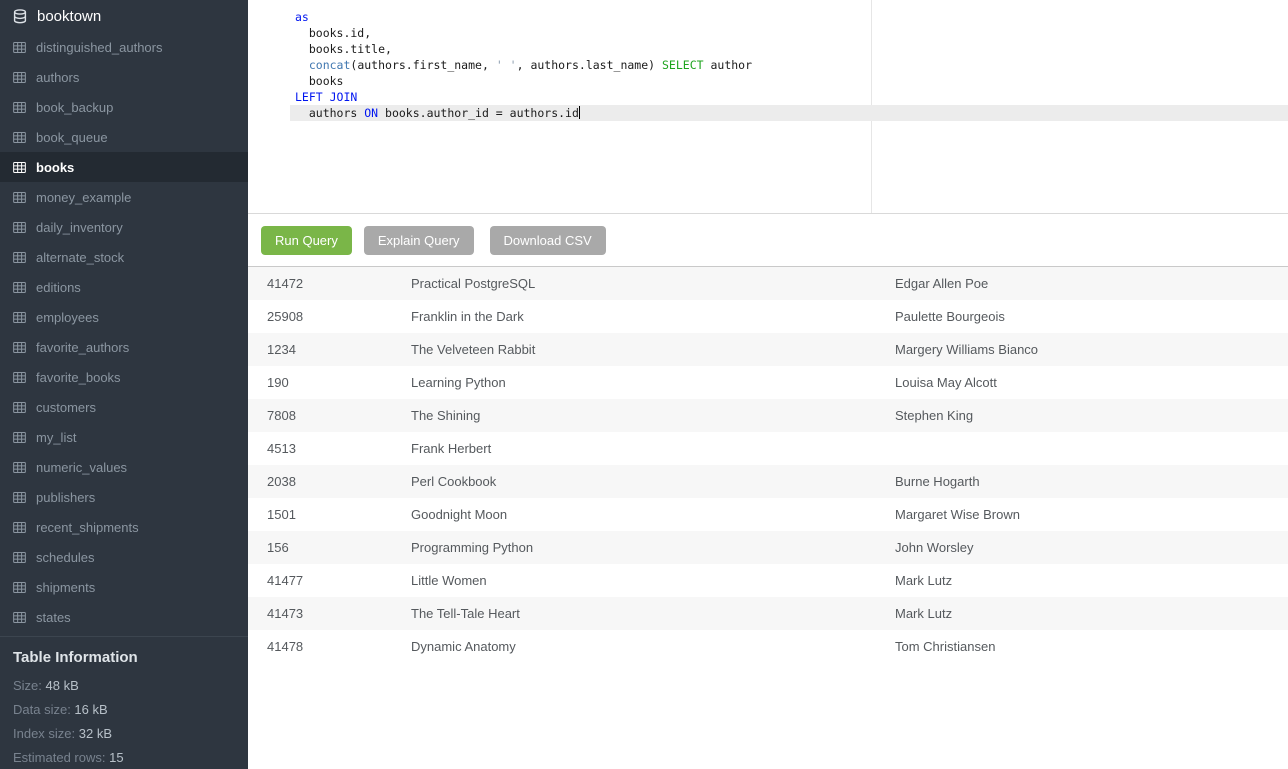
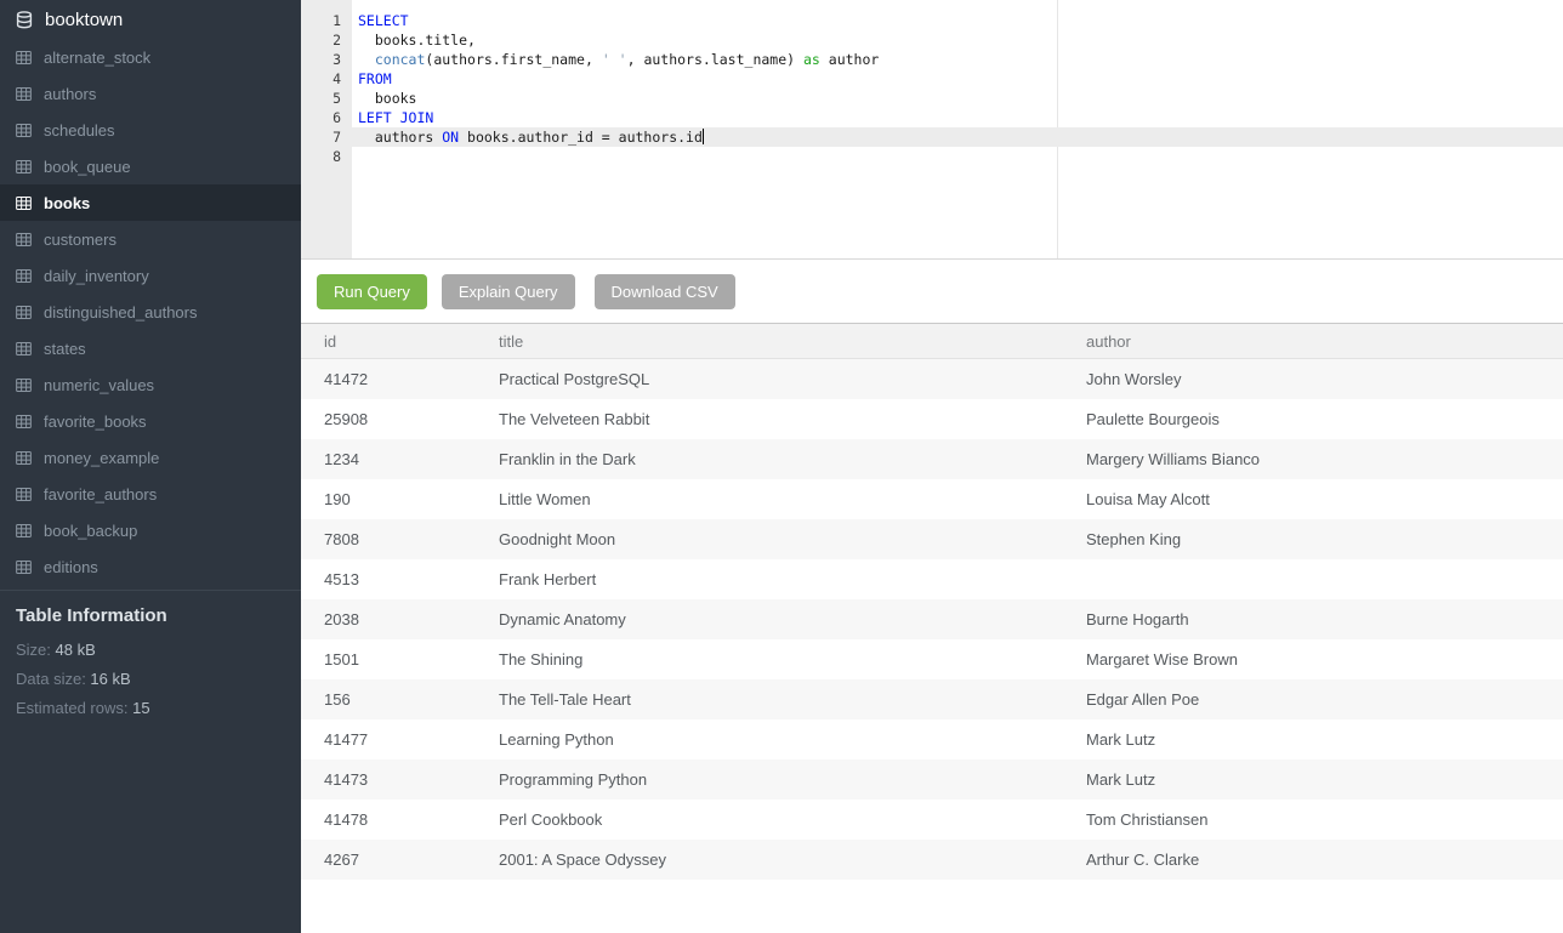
  booktown
- distinguished_authors
+ alternate_stock
  authors
- book_backup
+ schedules
  book_queue
  books
- money_example
+ customers
  daily_inventory
- alternate_stock
+ distinguished_authors
- editions
+ states
- employees
- favorite_authors
+ numeric_values
  favorite_books
- customers
+ money_example
- my_list
- numeric_values
+ favorite_authors
- publishers
- recent_shipments
- schedules
+ book_backup
- shipments
- states
+ editions
  Table Information
  Size: 48 kB
  Data size: 16 kB
- Index size: 32 kB
  Estimated rows: 15
+ 1
+ 2
+ 3
+ 4
+ 5
+ 6
+ 7
+ 8
- as
+ SELECT
- books.id,
  books.title,
- concat(authors.first_name, ' ', authors.last_name) SELECT author
+ concat(authors.first_name, ' ', authors.last_name) as author
+ FROM
  books
  LEFT JOIN
  authors ON books.author_id = authors.id
  Run Query
  Explain Query
  Download CSV
+ id
+ title
+ author
  41472
  Practical PostgreSQL
- Edgar Allen Poe
+ John Worsley
  25908
- Franklin in the Dark
+ The Velveteen Rabbit
  Paulette Bourgeois
  1234
- The Velveteen Rabbit
+ Franklin in the Dark
  Margery Williams Bianco
  190
- Learning Python
+ Little Women
  Louisa May Alcott
  7808
- The Shining
+ Goodnight Moon
  Stephen King
  4513
  Frank Herbert
  2038
- Perl Cookbook
+ Dynamic Anatomy
  Burne Hogarth
  1501
- Goodnight Moon
+ The Shining
  Margaret Wise Brown
  156
- Programming Python
+ The Tell-Tale Heart
- John Worsley
+ Edgar Allen Poe
  41477
- Little Women
+ Learning Python
  Mark Lutz
  41473
- The Tell-Tale Heart
+ Programming Python
  Mark Lutz
  41478
- Dynamic Anatomy
+ Perl Cookbook
  Tom Christiansen
+ 4267
+ 2001: A Space Odyssey
+ Arthur C. Clarke
